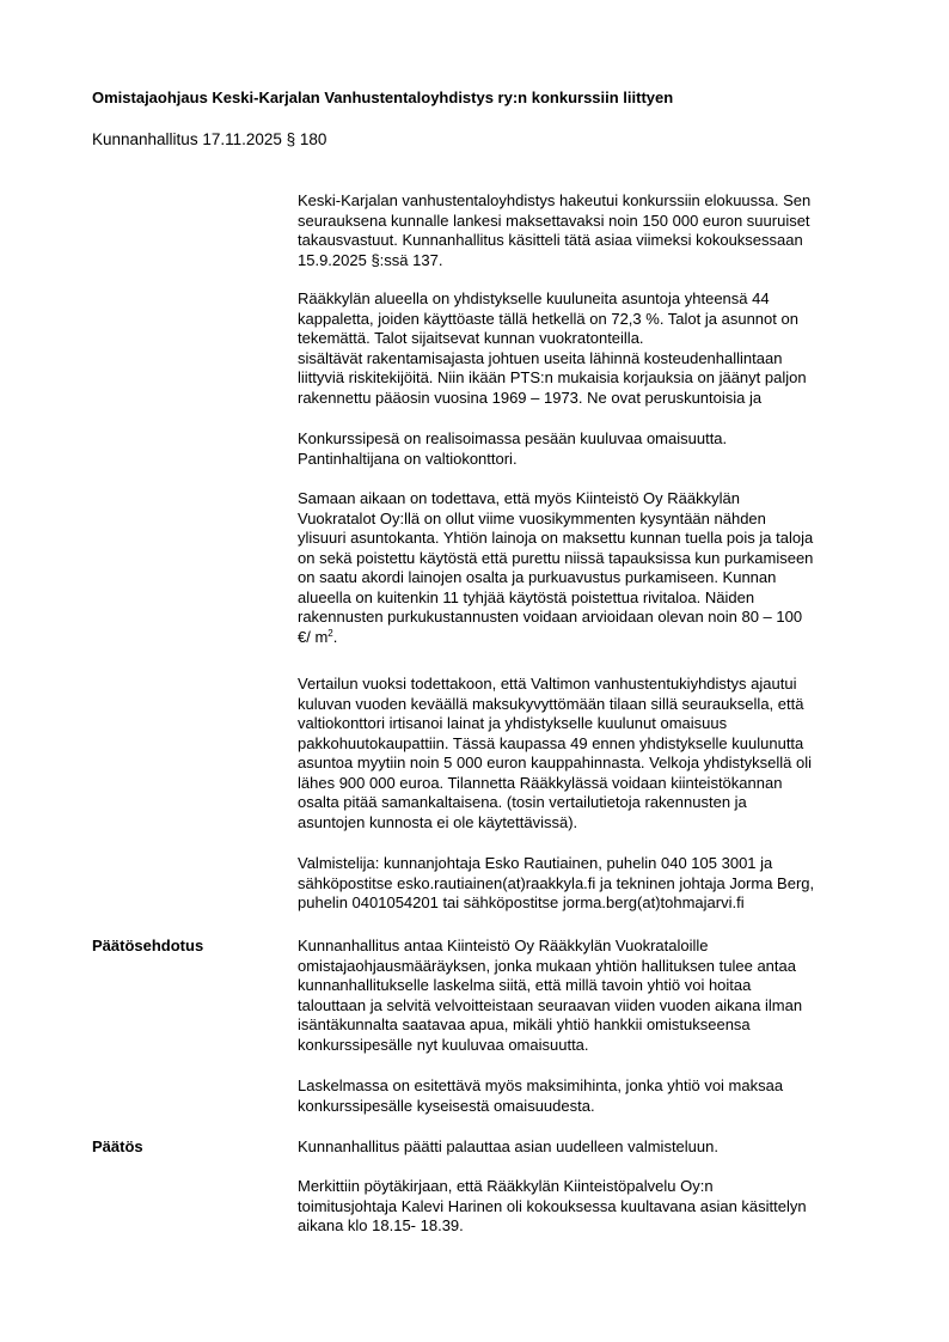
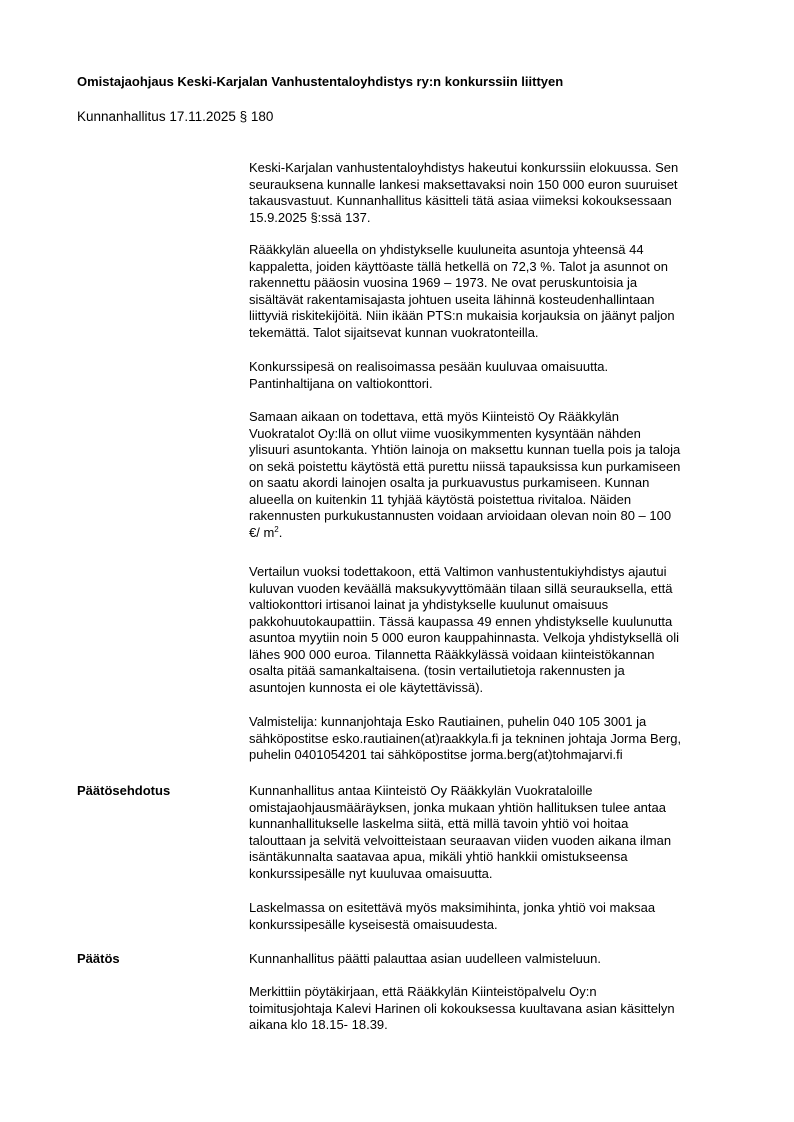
  Omistajaohjaus Keski-Karjalan Vanhustentaloyhdistys ry:n konkurssiin liittyen
  Kunnanhallitus 17.11.2025 § 180
  Keski-Karjalan vanhustentaloyhdistys hakeutui konkurssiin elokuussa. Sen
  seurauksena kunnalle lankesi maksettavaksi noin 150 000 euron suuruiset
  takausvastuut. Kunnanhallitus käsitteli tätä asiaa viimeksi kokouksessaan
  15.9.2025 §:ssä 137.
  Rääkkylän alueella on yhdistykselle kuuluneita asuntoja yhteensä 44
  kappaletta, joiden käyttöaste tällä hetkellä on 72,3 %. Talot ja asunnot on
- tekemättä. Talot sijaitsevat kunnan vuokratonteilla.
+ rakennettu pääosin vuosina 1969 – 1973. Ne ovat peruskuntoisia ja
  sisältävät rakentamisajasta johtuen useita lähinnä kosteudenhallintaan
  liittyviä riskitekijöitä. Niin ikään PTS:n mukaisia korjauksia on jäänyt paljon
- rakennettu pääosin vuosina 1969 – 1973. Ne ovat peruskuntoisia ja
+ tekemättä. Talot sijaitsevat kunnan vuokratonteilla.
  Konkurssipesä on realisoimassa pesään kuuluvaa omaisuutta.
  Pantinhaltijana on valtiokonttori.
  Samaan aikaan on todettava, että myös Kiinteistö Oy Rääkkylän
  Vuokratalot Oy:llä on ollut viime vuosikymmenten kysyntään nähden
  ylisuuri asuntokanta. Yhtiön lainoja on maksettu kunnan tuella pois ja taloja
  on sekä poistettu käytöstä että purettu niissä tapauksissa kun purkamiseen
  on saatu akordi lainojen osalta ja purkuavustus purkamiseen. Kunnan
  alueella on kuitenkin 11 tyhjää käytöstä poistettua rivitaloa. Näiden
  rakennusten purkukustannusten voidaan arvioidaan olevan noin 80 – 100
  €/ m2.
  Vertailun vuoksi todettakoon, että Valtimon vanhustentukiyhdistys ajautui
  kuluvan vuoden keväällä maksukyvyttömään tilaan sillä seurauksella, että
  valtiokonttori irtisanoi lainat ja yhdistykselle kuulunut omaisuus
  pakkohuutokaupattiin. Tässä kaupassa 49 ennen yhdistykselle kuulunutta
  asuntoa myytiin noin 5 000 euron kauppahinnasta. Velkoja yhdistyksellä oli
  lähes 900 000 euroa. Tilannetta Rääkkylässä voidaan kiinteistökannan
  osalta pitää samankaltaisena. (tosin vertailutietoja rakennusten ja
  asuntojen kunnosta ei ole käytettävissä).
  Valmistelija: kunnanjohtaja Esko Rautiainen, puhelin 040 105 3001 ja
  sähköpostitse esko.rautiainen(at)raakkyla.fi ja tekninen johtaja Jorma Berg,
  puhelin 0401054201 tai sähköpostitse jorma.berg(at)tohmajarvi.fi
  Päätösehdotus
  Kunnanhallitus antaa Kiinteistö Oy Rääkkylän Vuokrataloille
  omistajaohjausmääräyksen, jonka mukaan yhtiön hallituksen tulee antaa
  kunnanhallitukselle laskelma siitä, että millä tavoin yhtiö voi hoitaa
  talouttaan ja selvitä velvoitteistaan seuraavan viiden vuoden aikana ilman
  isäntäkunnalta saatavaa apua, mikäli yhtiö hankkii omistukseensa
  konkurssipesälle nyt kuuluvaa omaisuutta.
  Laskelmassa on esitettävä myös maksimihinta, jonka yhtiö voi maksaa
  konkurssipesälle kyseisestä omaisuudesta.
  Päätös
  Kunnanhallitus päätti palauttaa asian uudelleen valmisteluun.
  Merkittiin pöytäkirjaan, että Rääkkylän Kiinteistöpalvelu Oy:n
  toimitusjohtaja Kalevi Harinen oli kokouksessa kuultavana asian käsittelyn
  aikana klo 18.15- 18.39.
